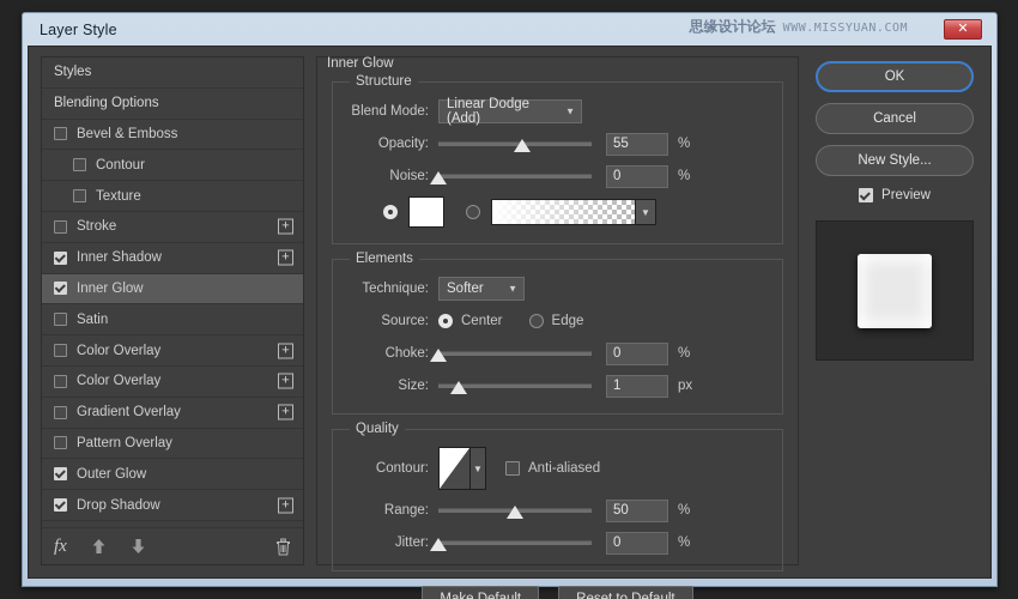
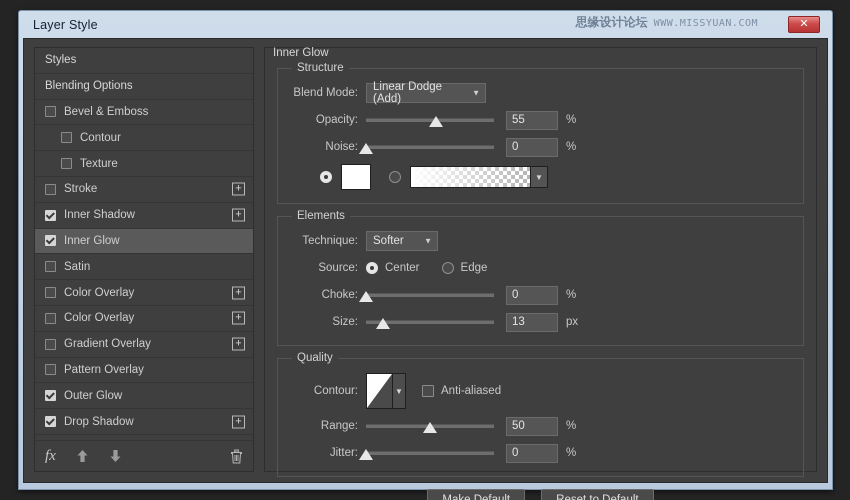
  Layer Style
  思缘设计论坛
  WWW.MISSYUAN.COM
  ✕
  Styles
  Blending Options
  Bevel & Emboss
  Contour
  Texture
  Stroke
  +
  Inner Shadow
  +
  Inner Glow
  Satin
  Color Overlay
  +
  Color Overlay
  +
  Gradient Overlay
  +
  Pattern Overlay
  Outer Glow
  Drop Shadow
  +
  fx
  Inner Glow
  Structure
  Blend Mode:
  Linear Dodge (Add)
  ▼
  Opacity:
  55
  %
  Noise:
  0
  %
  ▼
  Elements
  Technique:
  Softer
  ▼
  Source:
  Center
  Edge
  Choke:
  0
  %
  Size:
- 1
+ 13
  px
  Quality
  Contour:
  ▼
  Anti-aliased
  Range:
  50
  %
  Jitter:
  0
  %
- OK
- Cancel
- New Style...
- Preview
